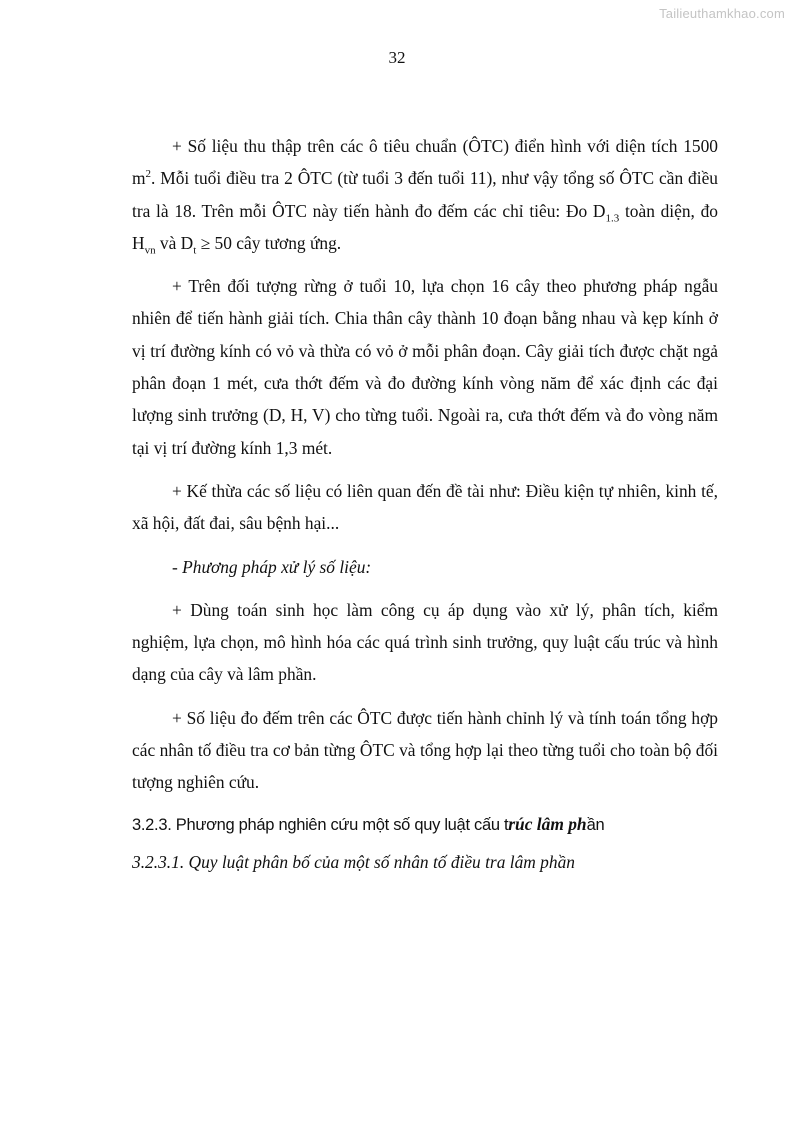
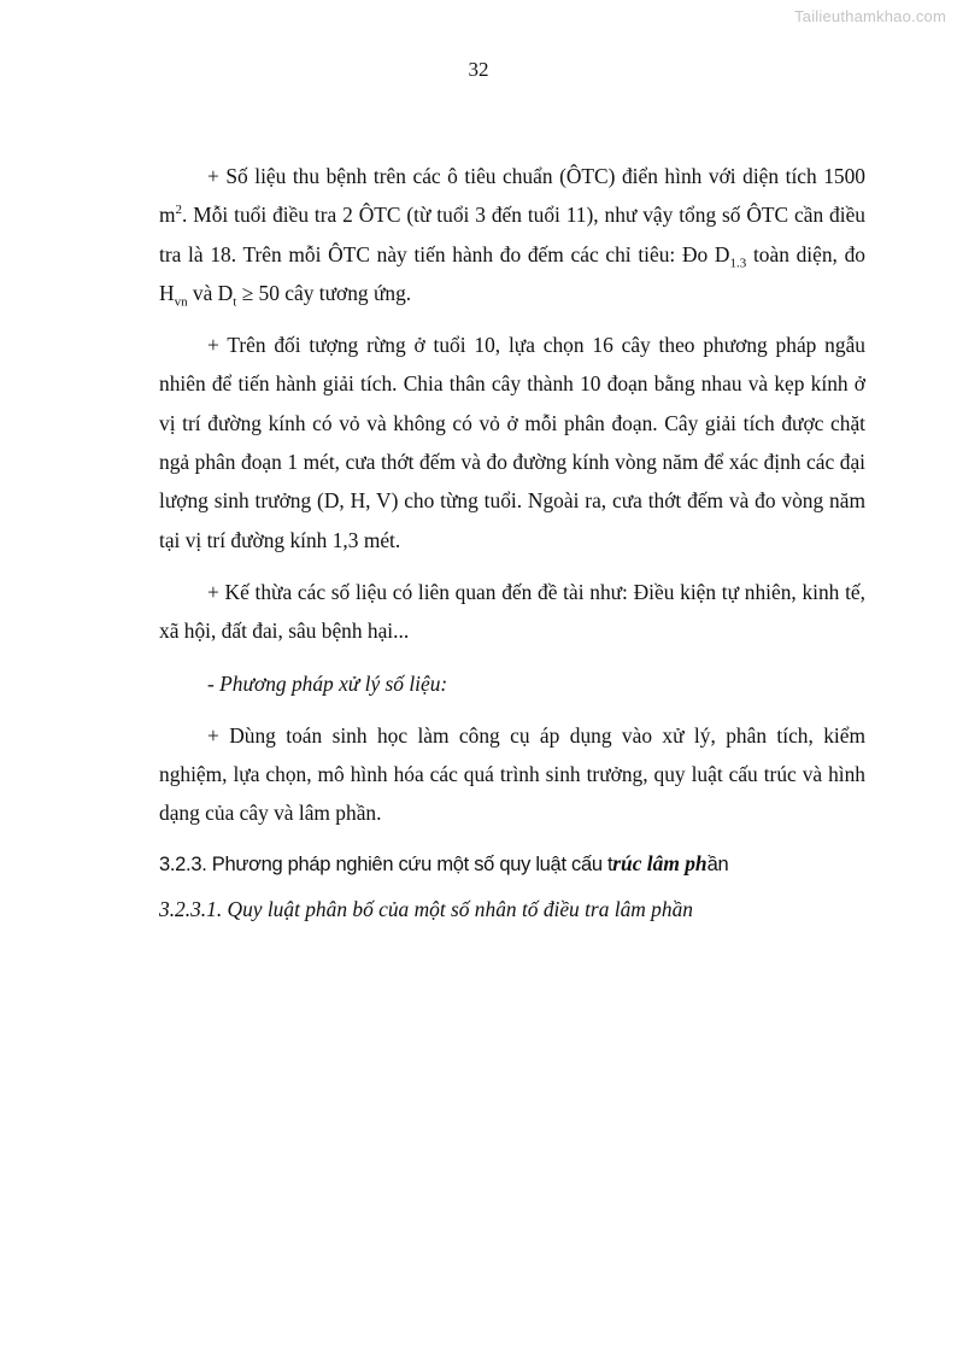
  Tailieuthamkhao.com
  32
- + Số liệu thu thập trên các ô tiêu chuẩn (ÔTC) điển hình với diện tích 1500 m2. Mỗi tuổi điều tra 2 ÔTC (từ tuổi 3 đến tuổi 11), như vậy tổng số ÔTC cần điều tra là 18. Trên mỗi ÔTC này tiến hành đo đếm các chỉ tiêu: Đo D1.3 toàn diện, đo Hvn và Dt ≥ 50 cây tương ứng.
+ + Số liệu thu bệnh trên các ô tiêu chuẩn (ÔTC) điển hình với diện tích 1500 m2. Mỗi tuổi điều tra 2 ÔTC (từ tuổi 3 đến tuổi 11), như vậy tổng số ÔTC cần điều tra là 18. Trên mỗi ÔTC này tiến hành đo đếm các chỉ tiêu: Đo D1.3 toàn diện, đo Hvn và Dt ≥ 50 cây tương ứng.
- + Trên đối tượng rừng ở tuổi 10, lựa chọn 16 cây theo phương pháp ngẫu nhiên để tiến hành giải tích. Chia thân cây thành 10 đoạn bằng nhau và kẹp kính ở vị trí đường kính có vỏ và thừa có vỏ ở mỗi phân đoạn. Cây giải tích được chặt ngả phân đoạn 1 mét, cưa thớt đếm và đo đường kính vòng năm để xác định các đại lượng sinh trưởng (D, H, V) cho từng tuổi. Ngoài ra, cưa thớt đếm và đo vòng năm tại vị trí đường kính 1,3 mét.
+ + Trên đối tượng rừng ở tuổi 10, lựa chọn 16 cây theo phương pháp ngẫu nhiên để tiến hành giải tích. Chia thân cây thành 10 đoạn bằng nhau và kẹp kính ở vị trí đường kính có vỏ và không có vỏ ở mỗi phân đoạn. Cây giải tích được chặt ngả phân đoạn 1 mét, cưa thớt đếm và đo đường kính vòng năm để xác định các đại lượng sinh trưởng (D, H, V) cho từng tuổi. Ngoài ra, cưa thớt đếm và đo vòng năm tại vị trí đường kính 1,3 mét.
  + Kế thừa các số liệu có liên quan đến đề tài như: Điều kiện tự nhiên, kinh tế, xã hội, đất đai, sâu bệnh hại...
  - Phương pháp xử lý số liệu:
  + Dùng toán sinh học làm công cụ áp dụng vào xử lý, phân tích, kiểm nghiệm, lựa chọn, mô hình hóa các quá trình sinh trưởng, quy luật cấu trúc và hình dạng của cây và lâm phần.
- + Số liệu đo đếm trên các ÔTC được tiến hành chỉnh lý và tính toán tổng hợp các nhân tố điều tra cơ bản từng ÔTC và tổng hợp lại theo từng tuổi cho toàn bộ đối tượng nghiên cứu.
  3.2.3. Phương pháp nghiên cứu một số quy luật cấu trúc lâm phần
  3.2.3.1. Quy luật phân bố của một số nhân tố điều tra lâm phần
